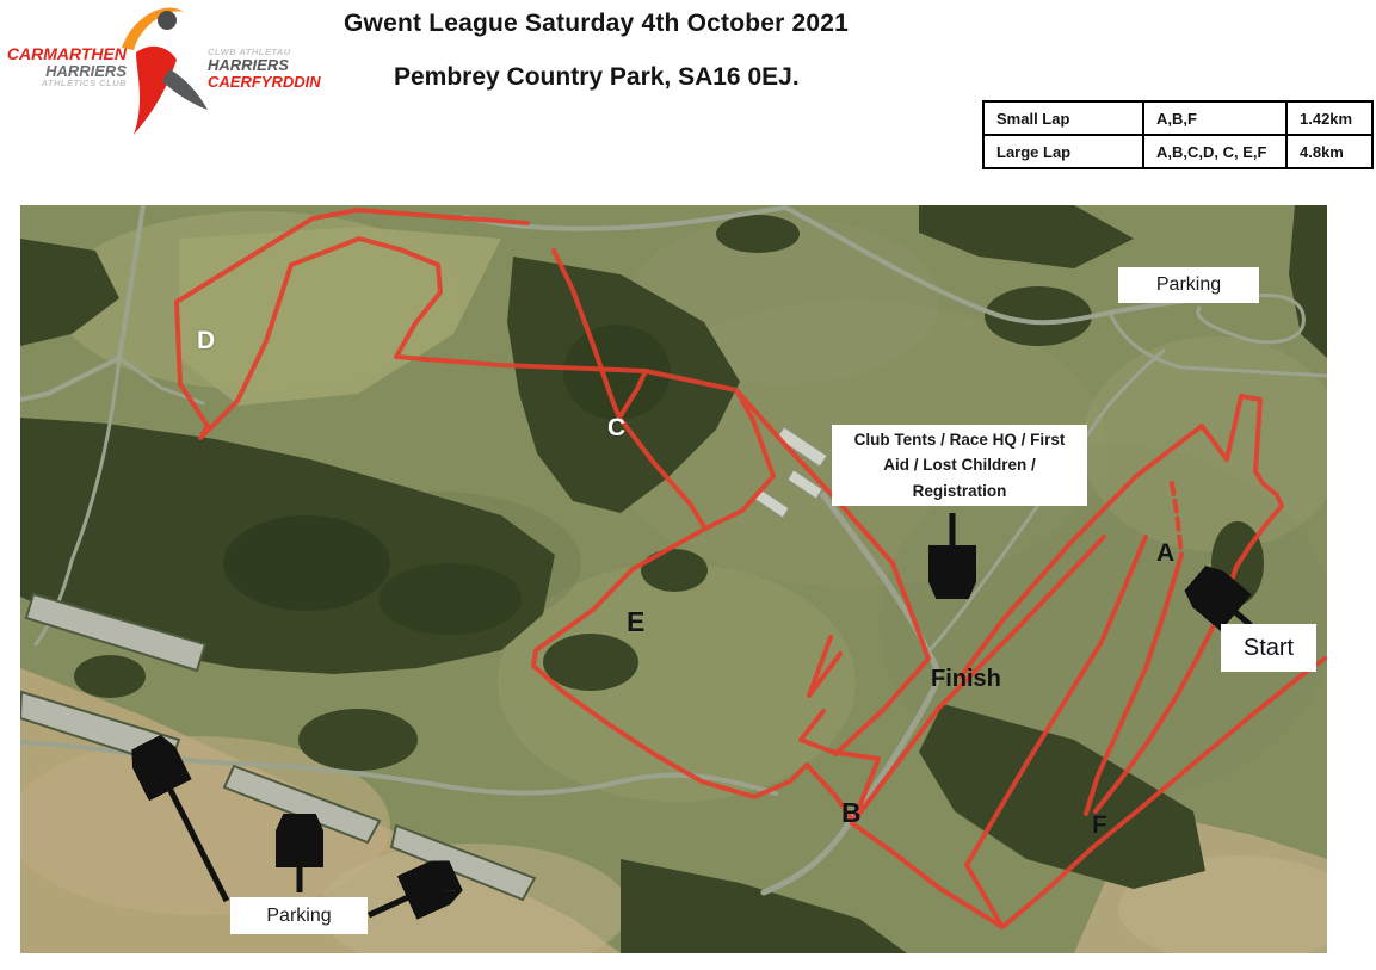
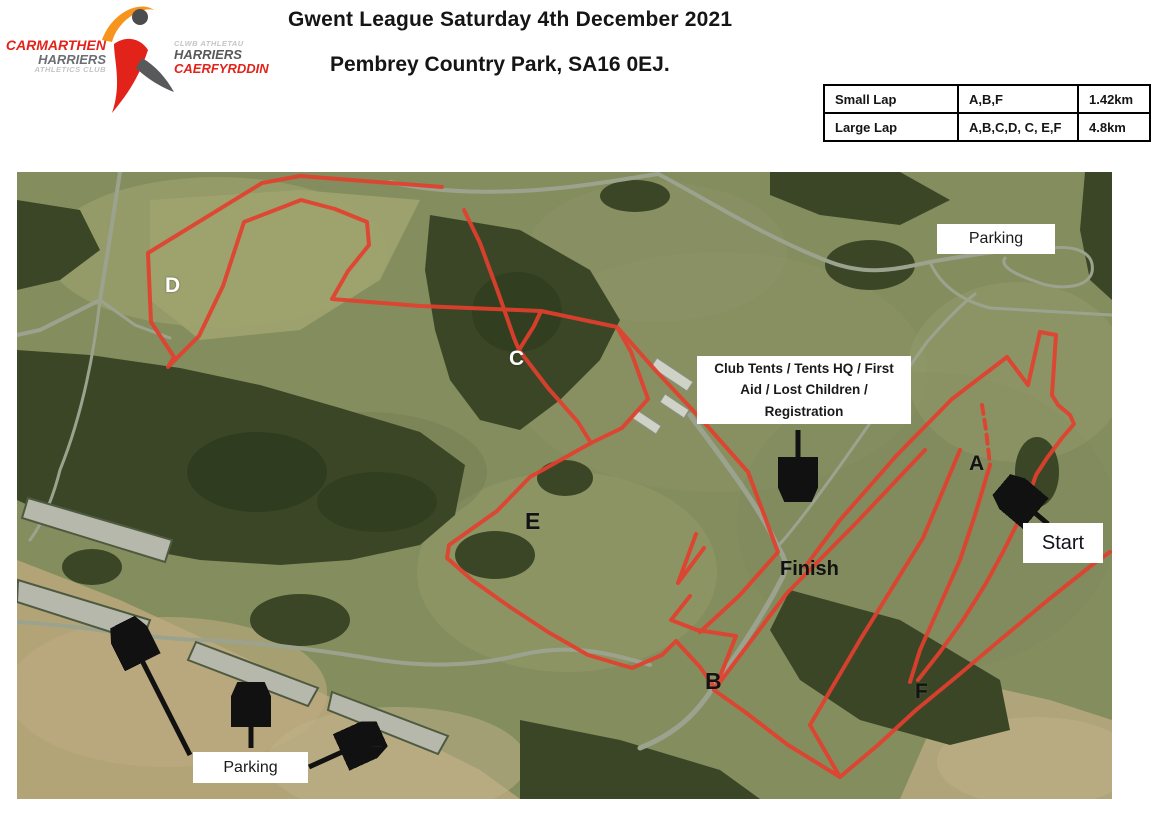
  CARMARTHEN
  HARRIERS
  ATHLETICS CLUB
  CLWB ATHLETAU
  HARRIERS
  CAERFYRDDIN
- Gwent League Saturday 4th October 2021
+ Gwent League Saturday 4th December 2021
  Pembrey Country Park, SA16 0EJ.
  Small Lap	A,B,F	1.42km
  Large Lap	A,B,C,D, C, E,F	4.8km
  Parking
- Club Tents / Race HQ / First
+ Club Tents / Tents HQ / First
  Aid / Lost Children /
  Registration
  Start
  Parking
  Finish
  A
  B
  C
  D
  E
  F
